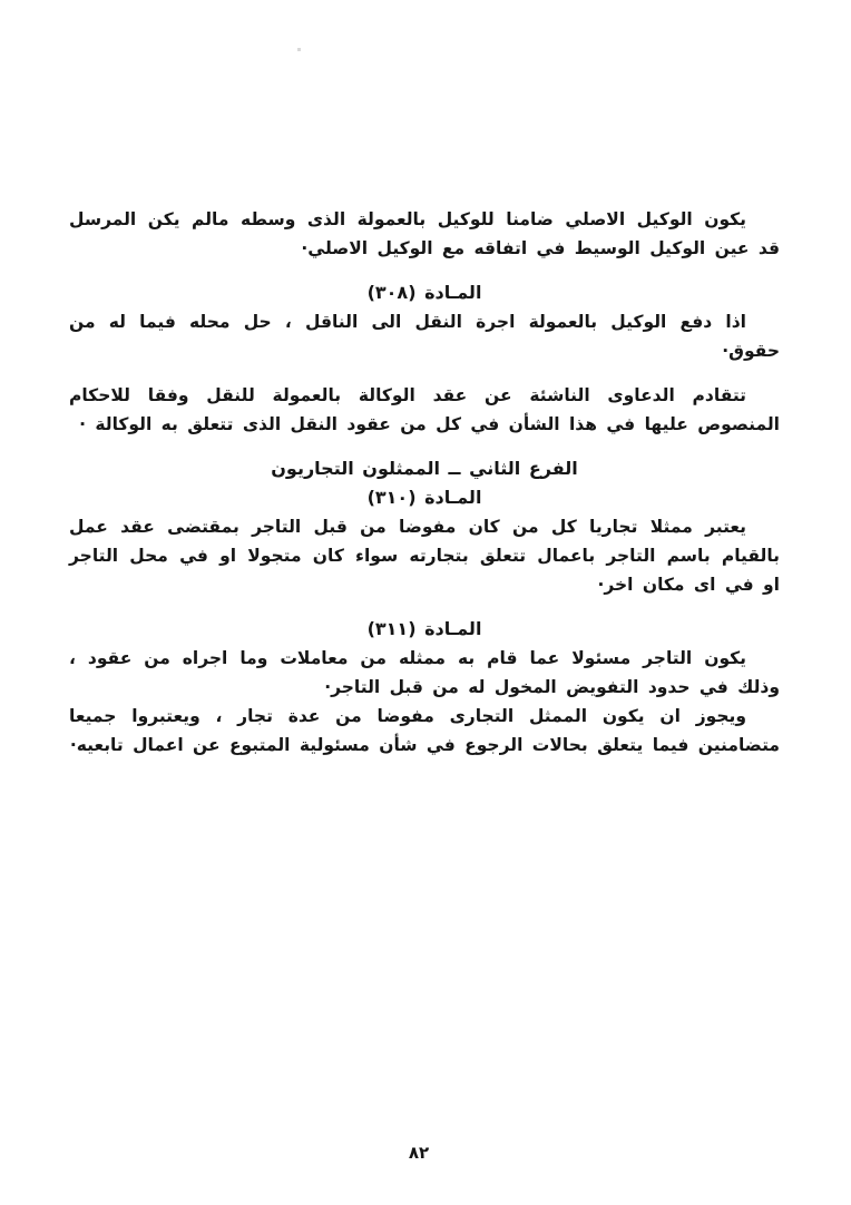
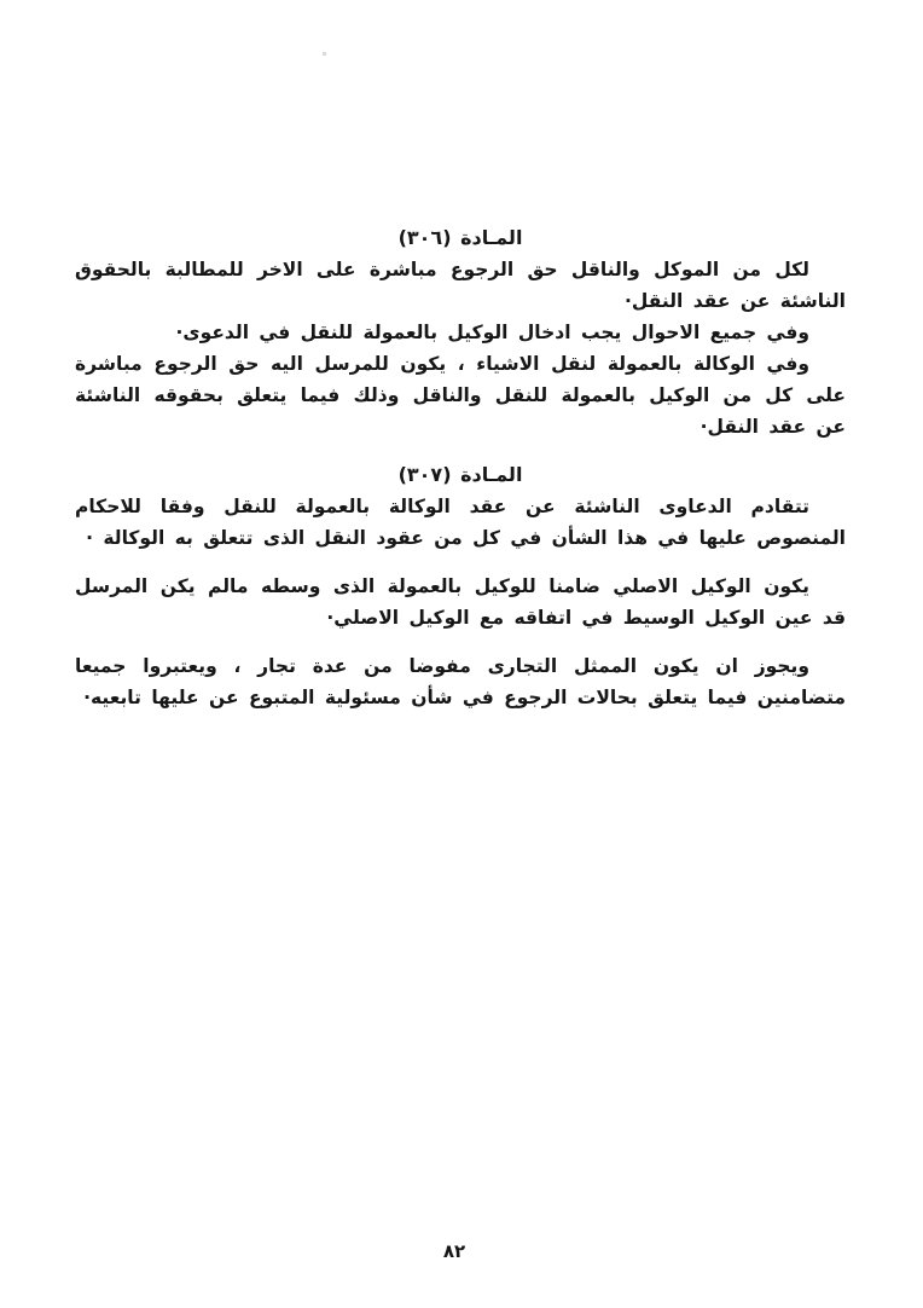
+ المـادة (٣٠٦)
+ لكل من الموكل والناقل حق الرجوع مباشرة على الاخر للمطالبة بالحقوق الناشئة عن عقد النقل·
+ وفي جميع الاحوال يجب ادخال الوكيل بالعمولة للنقل في الدعوى·
+ وفي الوكالة بالعمولة لنقل الاشياء ، يكون للمرسل اليه حق الرجوع مباشرة على كل من الوكيل بالعمولة للنقل والناقل وذلك فيما يتعلق بحقوقه الناشئة عن عقد النقل·
+ المـادة (٣٠٧)
- يكون الوكيل الاصلي ضامنا للوكيل بالعمولة الذى وسطه مالم يكن المرسل قد عين الوكيل الوسيط في اتفاقه مع الوكيل الاصلي·
+ تتقادم الدعاوى الناشئة عن عقد الوكالة بالعمولة للنقل وفقا للاحكام المنصوص عليها في هذا الشأن في كل من عقود النقل الذى تتعلق به الوكالة ·
- المـادة (٣٠٨)
- اذا دفع الوكيل بالعمولة اجرة النقل الى الناقل ، حل محله فيما له من حقوق·
- تتقادم الدعاوى الناشئة عن عقد الوكالة بالعمولة للنقل وفقا للاحكام المنصوص عليها في هذا الشأن في كل من عقود النقل الذى تتعلق به الوكالة ·
+ يكون الوكيل الاصلي ضامنا للوكيل بالعمولة الذى وسطه مالم يكن المرسل قد عين الوكيل الوسيط في اتفاقه مع الوكيل الاصلي·
- الفرع الثاني ــ الممثلون التجاريون
- المـادة (٣١٠)
- يعتبر ممثلا تجاريا كل من كان مفوضا من قبل التاجر بمقتضى عقد عمل بالقيام باسم التاجر باعمال تتعلق بتجارته سواء كان متجولا او في محل التاجر او في اى مكان اخر·
- المـادة (٣١١)
- يكون التاجر مسئولا عما قام به ممثله من معاملات وما اجراه من عقود ، وذلك في حدود التفويض المخول له من قبل التاجر·
- ويجوز ان يكون الممثل التجارى مفوضا من عدة تجار ، ويعتبروا جميعا متضامنين فيما يتعلق بحالات الرجوع في شأن مسئولية المتبوع عن اعمال تابعيه·
+ ويجوز ان يكون الممثل التجارى مفوضا من عدة تجار ، ويعتبروا جميعا متضامنين فيما يتعلق بحالات الرجوع في شأن مسئولية المتبوع عن عليها تابعيه·
  ٨٢
